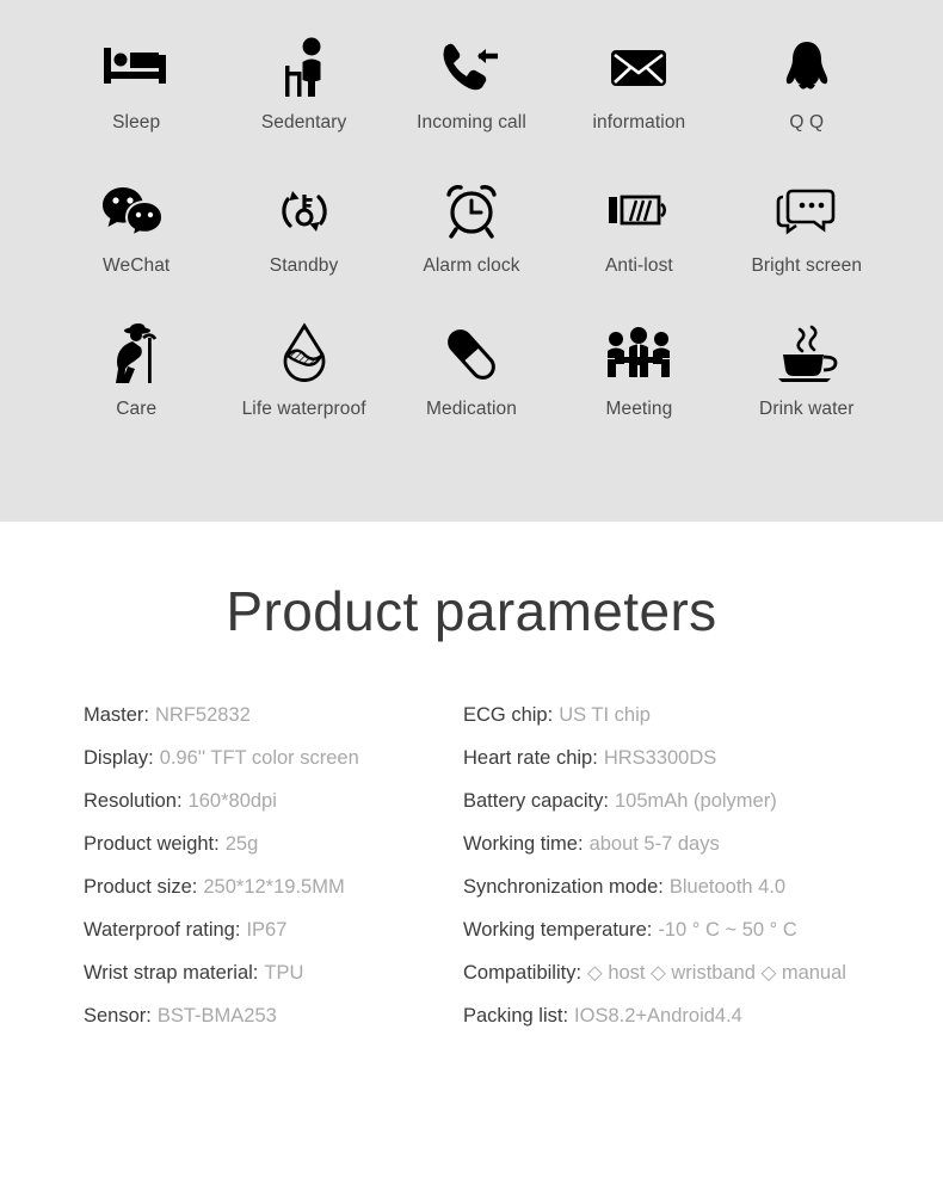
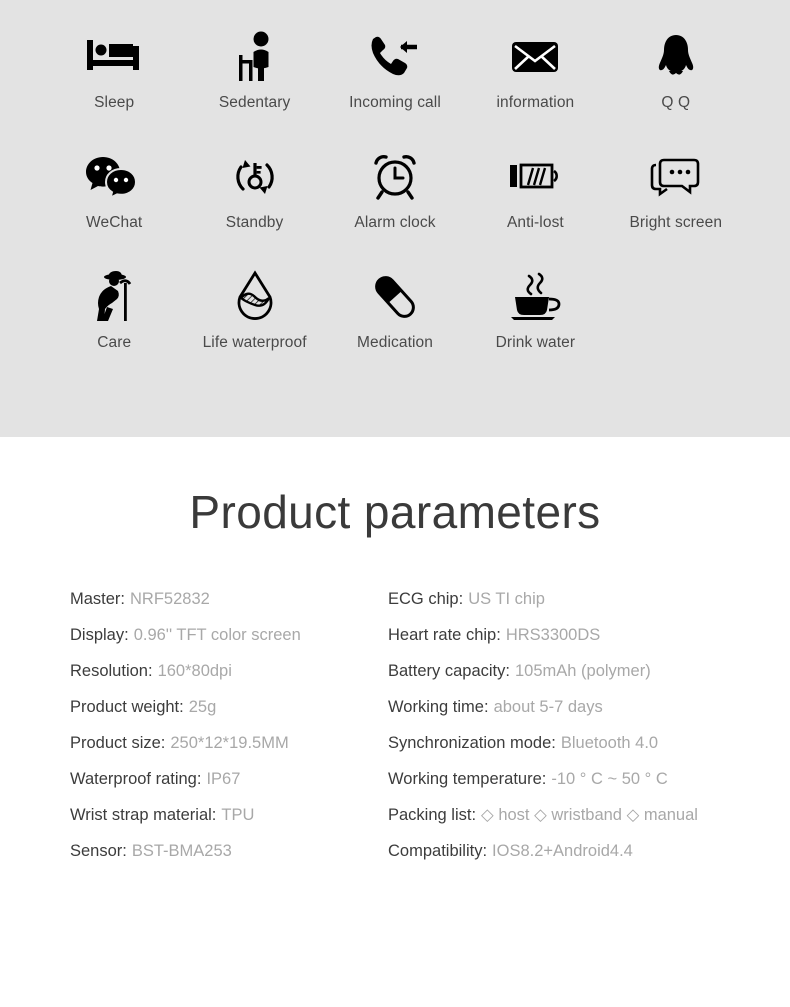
  Sleep
  Sedentary
  Incoming call
  information
  Q Q
  WeChat
  Standby
  Alarm clock
  Anti-lost
  Bright screen
  Care
  Life waterproof
  Medication
- Meeting
  Drink water
  Product parameters
  Master:
  NRF52832
  Display:
  0.96'' TFT color screen
  Resolution:
  160*80dpi
  Product weight:
  25g
  Product size:
  250*12*19.5MM
  Waterproof rating:
  IP67
  Wrist strap material:
  TPU
  Sensor:
  BST-BMA253
  ECG chip:
  US TI chip
  Heart rate chip:
  HRS3300DS
  Battery capacity:
  105mAh (polymer)
  Working time:
  about 5-7 days
  Synchronization mode:
  Bluetooth 4.0
  Working temperature:
  -10 ° C ~ 50 ° C
- Compatibility:
+ Packing list:
  ◇ host ◇ wristband ◇ manual
- Packing list:
+ Compatibility:
  IOS8.2+Android4.4
